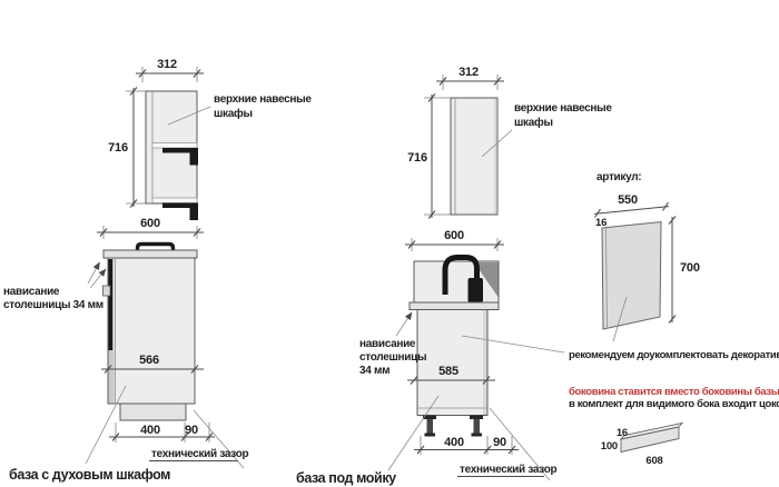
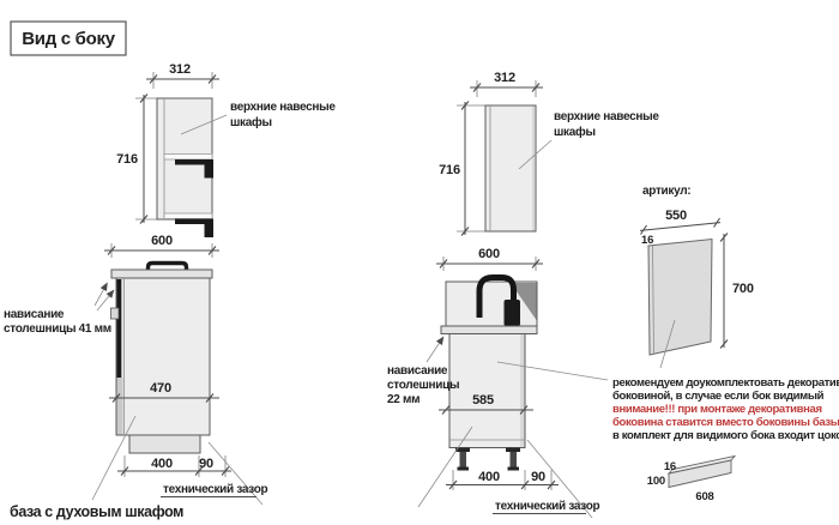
+ Вид с боку
  312
  716
  верхние навесные
  шкафы
  600
- 566
+ 470
  400
  90
  технический зазор
  база с духовым шкафом
  нависание
- столешницы 34 мм
+ столешницы 41 мм
  312
  716
  верхние навесные
  шкафы
  600
  585
  400
  90
  технический зазор
- база под мойку
  нависание
  столешницы
- 34 мм
+ 22 мм
  артикул:
  550
  16
  700
  рекомендуем доукомплектовать декорати
+ боковиной, в случае если бок видимый
+ внимание!!! при монтаже декоративная
  боковина ставится вместо боковины базы
  в комплект для видимого бока входит цок
  16
  100
  608
